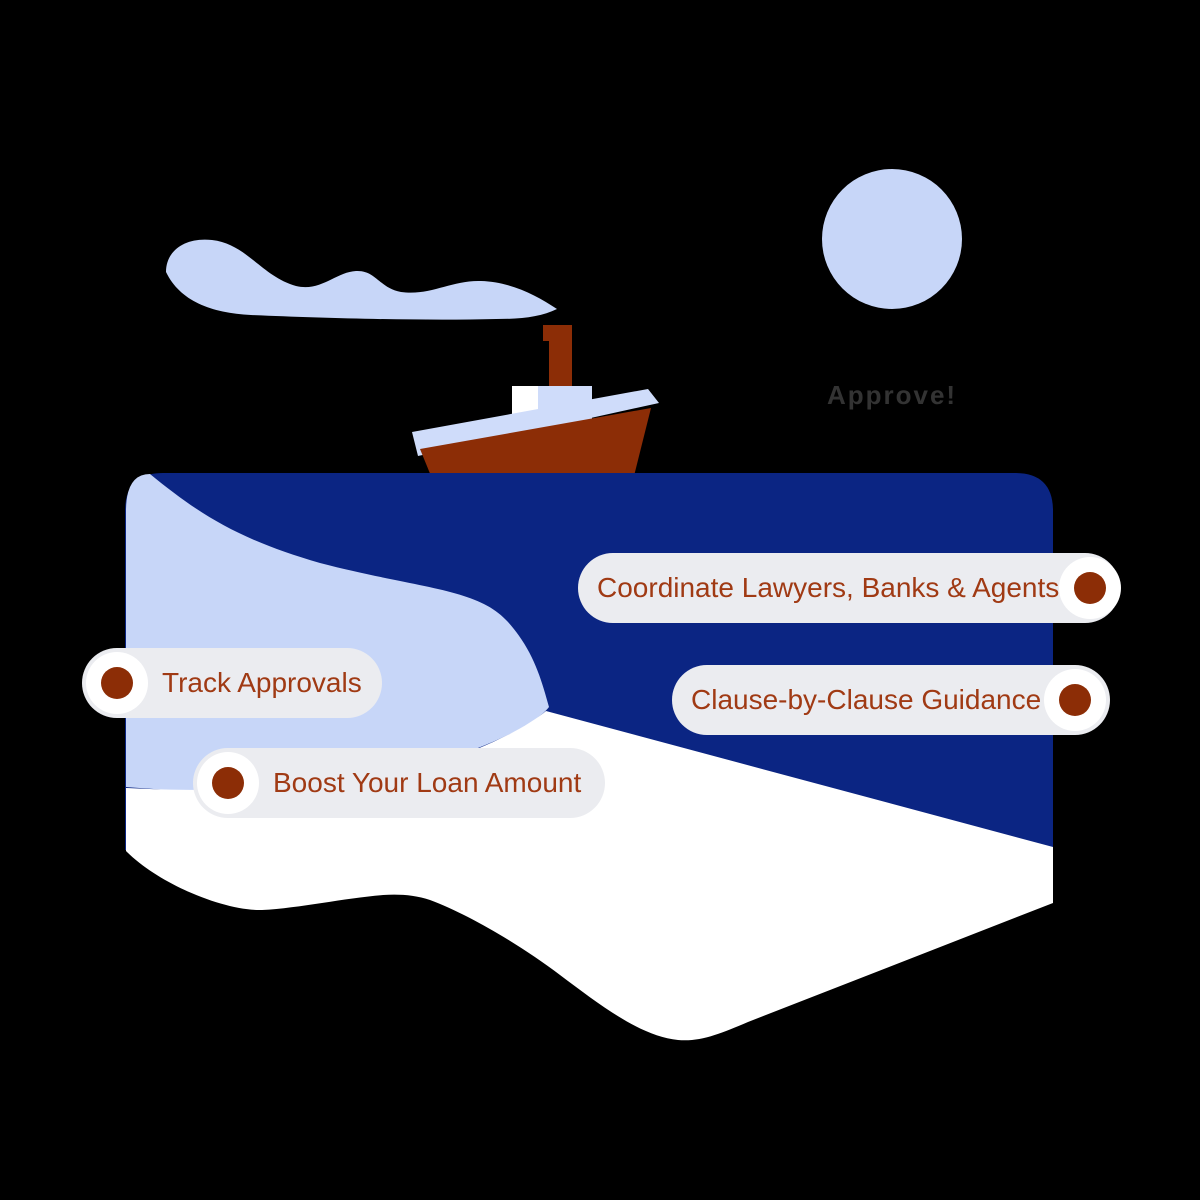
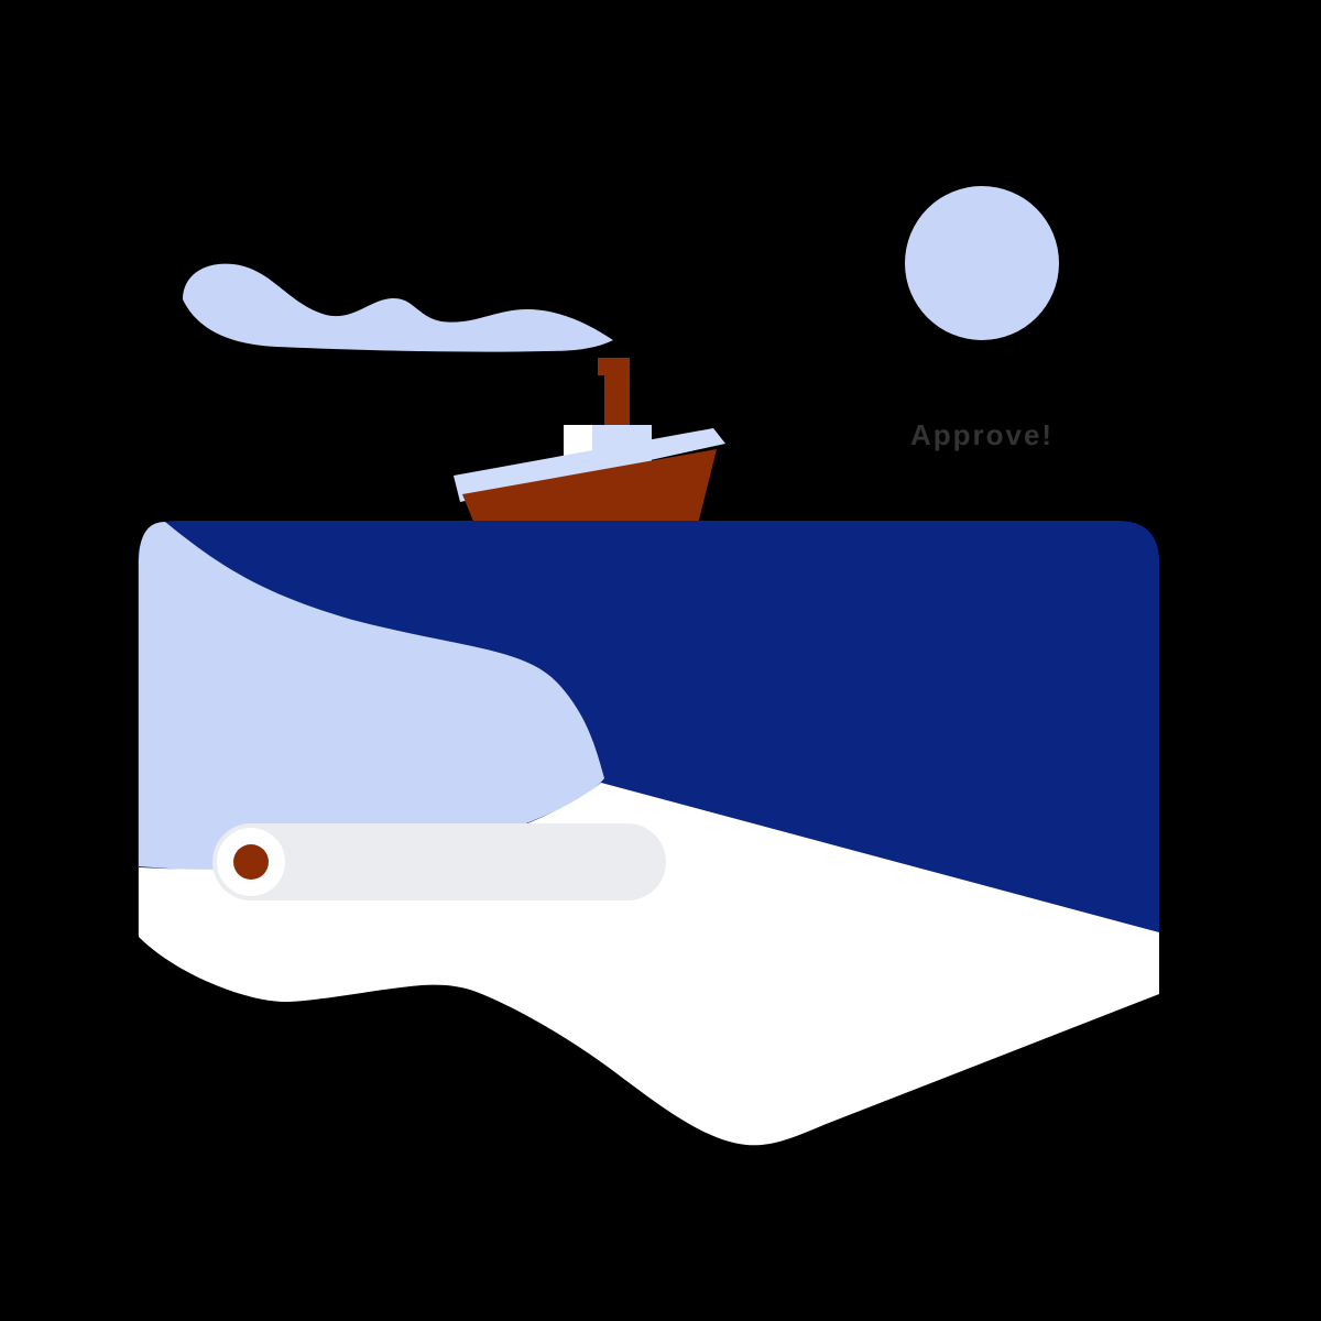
  Approve!
- Coordinate Lawyers, Banks & Agents
- Track Approvals
- Clause-by-Clause Guidance
- Boost Your Loan Amount
